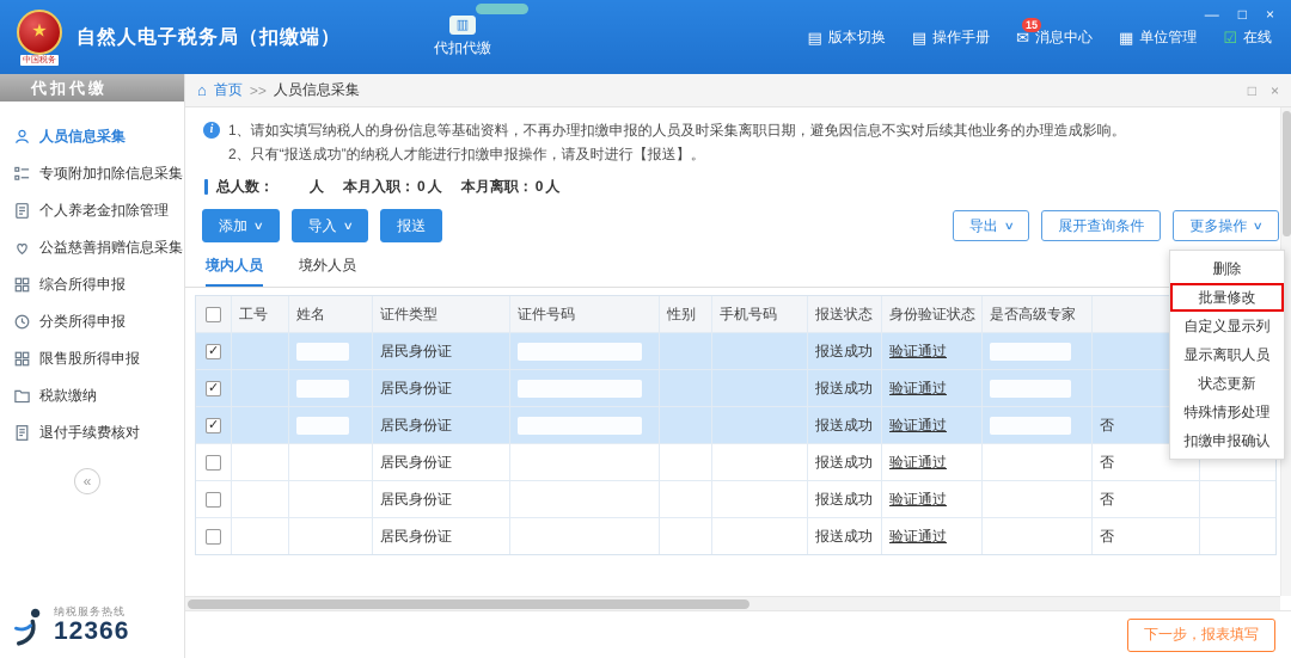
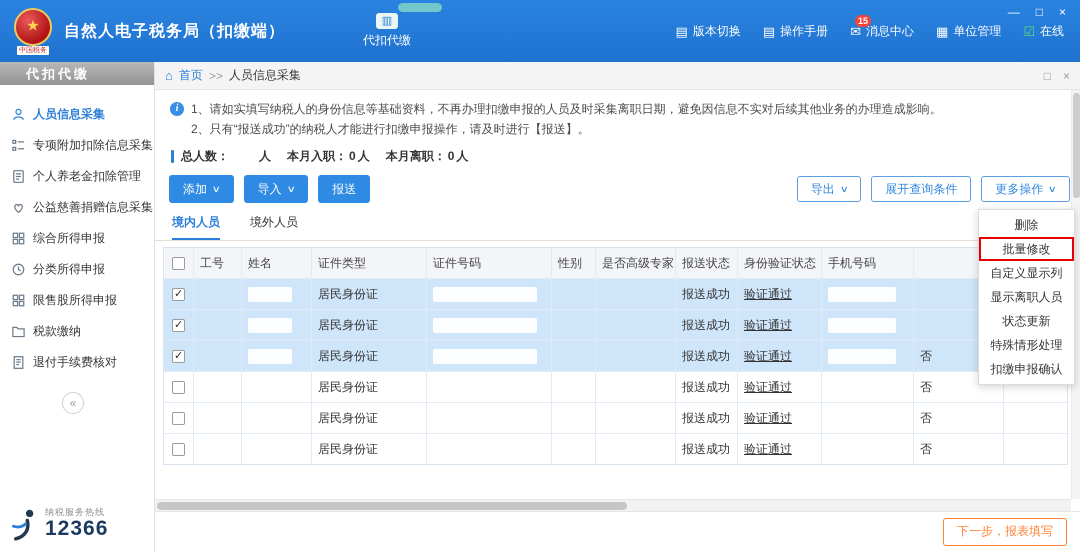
  —
  □
  ×
  自然人电子税务局（扣缴端）
  代扣代缴
  版本切换
  操作手册
  15
  消息中心
  单位管理
  在线
  代扣代缴
  人员信息采集
  专项附加扣除信息采集
  个人养老金扣除管理
  公益慈善捐赠信息采集
  综合所得申报
  分类所得申报
  限售股所得申报
  税款缴纳
  退付手续费核对
  «
  纳税服务热线
  12366
  首页
  >>
  人员信息采集
  □
  ×
  1、请如实填写纳税人的身份信息等基础资料，不再办理扣缴申报的人员及时采集离职日期，避免因信息不实对后续其他业务的办理造成影响。
  2、只有“报送成功”的纳税人才能进行扣缴申报操作，请及时进行【报送】。
  总人数：
  人
  本月入职：
  0
  人
  本月离职：
  0
  人
  添加
  ∨
  导入
  ∨
  报送
  导出
  ∨
  展开查询条件
  更多操作
  ∨
  境内人员
  境外人员
  工号
  姓名
  证件类型
  证件号码
  性别
- 手机号码
+ 是否高级专家
  报送状态
  身份验证状态
- 是否高级专家
+ 手机号码
  居民身份证
  报送成功
  验证通过
  居民身份证
  报送成功
  验证通过
  居民身份证
  报送成功
  验证通过
  否
  居民身份证
  报送成功
  验证通过
  否
  居民身份证
  报送成功
  验证通过
  否
  居民身份证
  报送成功
  验证通过
  否
  删除
  批量修改
  自定义显示列
  显示离职人员
  状态更新
  特殊情形处理
  扣缴申报确认
  下一步，报表填写
